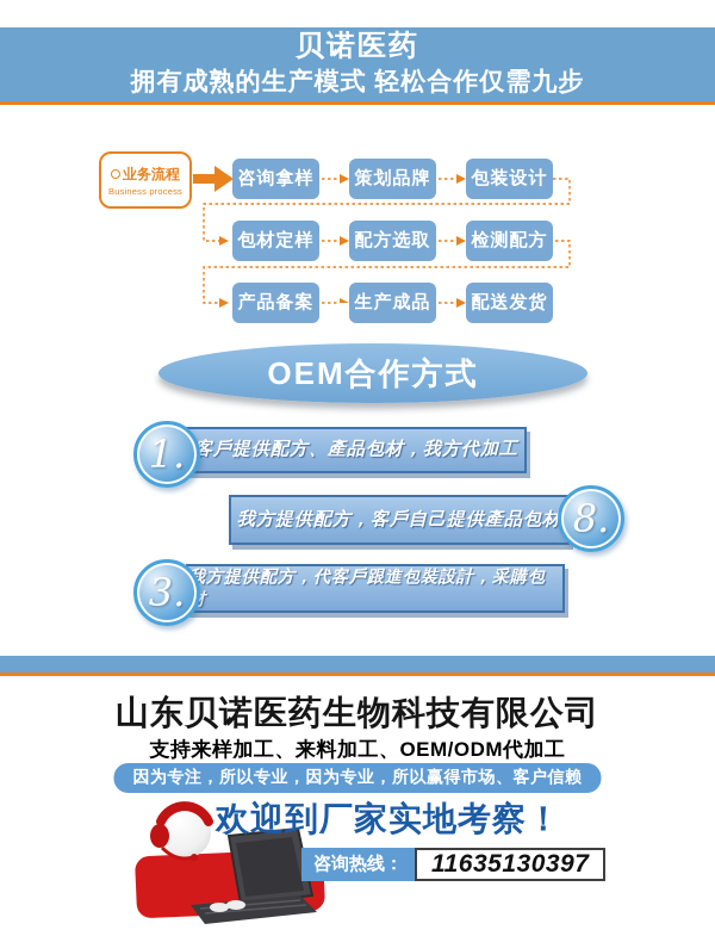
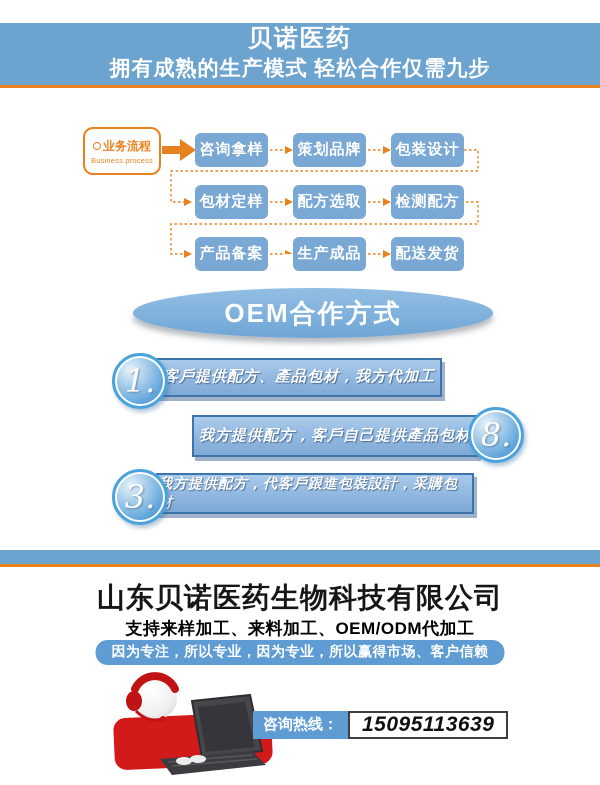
  贝诺医药
  拥有成熟的生产模式 轻松合作仅需九步
  业务流程
  Business process
  咨询拿样
  策划品牌
  包装设计
  包材定样
  配方选取
  检测配方
  产品备案
  生产成品
  配送发货
  OEM合作方式
  1.
  客戶提供配方、產品包材，我方代加工
  我方提供配方，客戶自己提供產品包材
  8.
  3.
  我方提供配方，代客戶跟進包裝設計，采購包
  山东贝诺医药生物科技有限公司
  支持来样加工、来料加工、OEM/ODM代加工
  因为专注，所以专业，因为专业，所以赢得市场、客户信赖
- 欢迎到厂家实地考察！
  咨询热线：
- 11635130397
+ 15095113639
